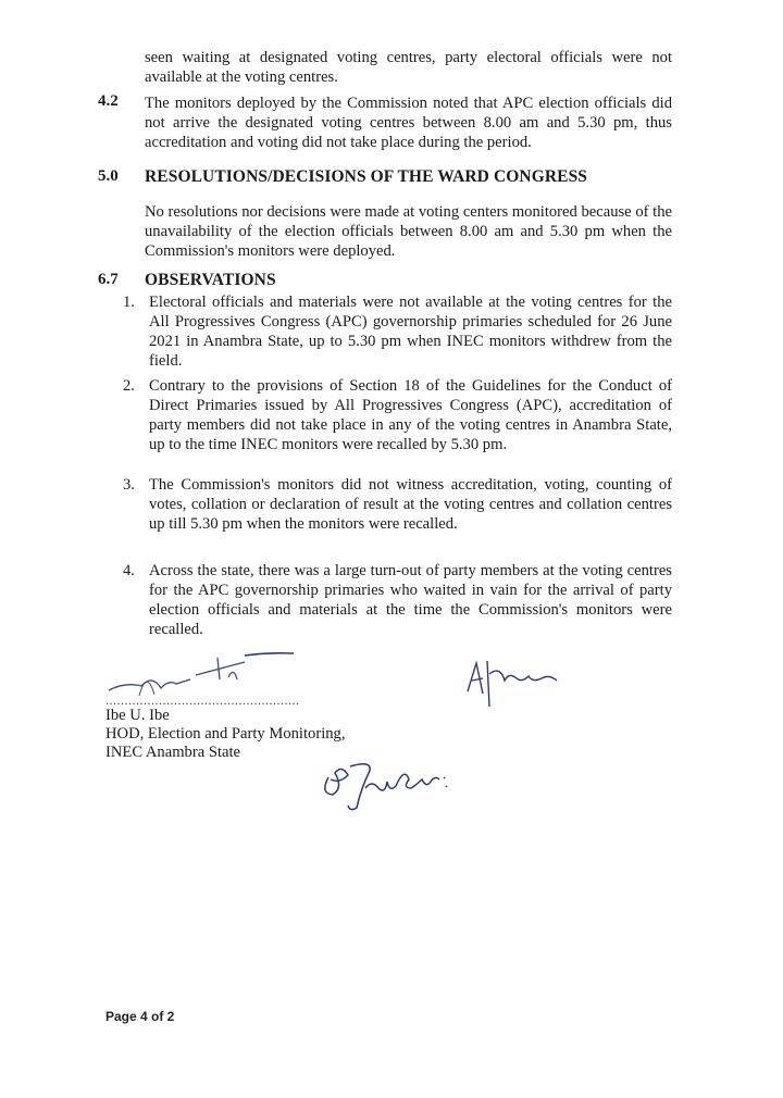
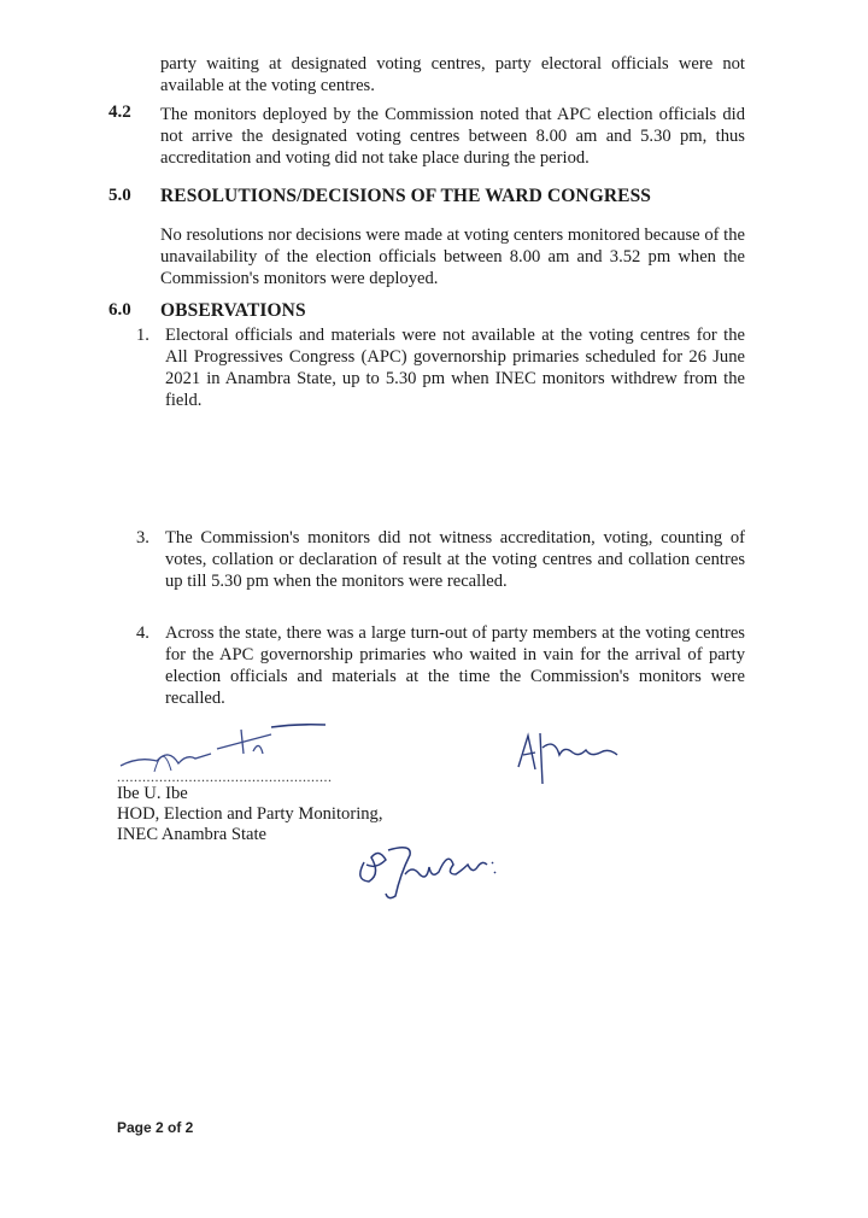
- seen waiting at designated voting centres, party electoral officials were not available at the voting centres.
+ party waiting at designated voting centres, party electoral officials were not available at the voting centres.
  4.2
  The monitors deployed by the Commission noted that APC election officials did not arrive the designated voting centres between 8.00 am and 5.30 pm, thus accreditation and voting did not take place during the period.
  5.0
  RESOLUTIONS/DECISIONS OF THE WARD CONGRESS
- No resolutions nor decisions were made at voting centers monitored because of the unavailability of the election officials between 8.00 am and 5.30 pm when the Commission's monitors were deployed.
+ No resolutions nor decisions were made at voting centers monitored because of the unavailability of the election officials between 8.00 am and 3.52 pm when the Commission's monitors were deployed.
- 6.7
+ 6.0
  OBSERVATIONS
  1.
  Electoral officials and materials were not available at the voting centres for the All Progressives Congress (APC) governorship primaries scheduled for 26 June 2021 in Anambra State, up to 5.30 pm when INEC monitors withdrew from the field.
- 2.
- Contrary to the provisions of Section 18 of the Guidelines for the Conduct of Direct Primaries issued by All Progressives Congress (APC), accreditation of party members did not take place in any of the voting centres in Anambra State, up to the time INEC monitors were recalled by 5.30 pm.
  3.
  The Commission's monitors did not witness accreditation, voting, counting of votes, collation or declaration of result at the voting centres and collation centres up till 5.30 pm when the monitors were recalled.
  4.
  Across the state, there was a large turn-out of party members at the voting centres for the APC governorship primaries who waited in vain for the arrival of party election officials and materials at the time the Commission's monitors were recalled.
  ...................................................
  Ibe U. Ibe
  HOD, Election and Party Monitoring,
  INEC Anambra State
- Page 4 of 2
+ Page 2 of 2
